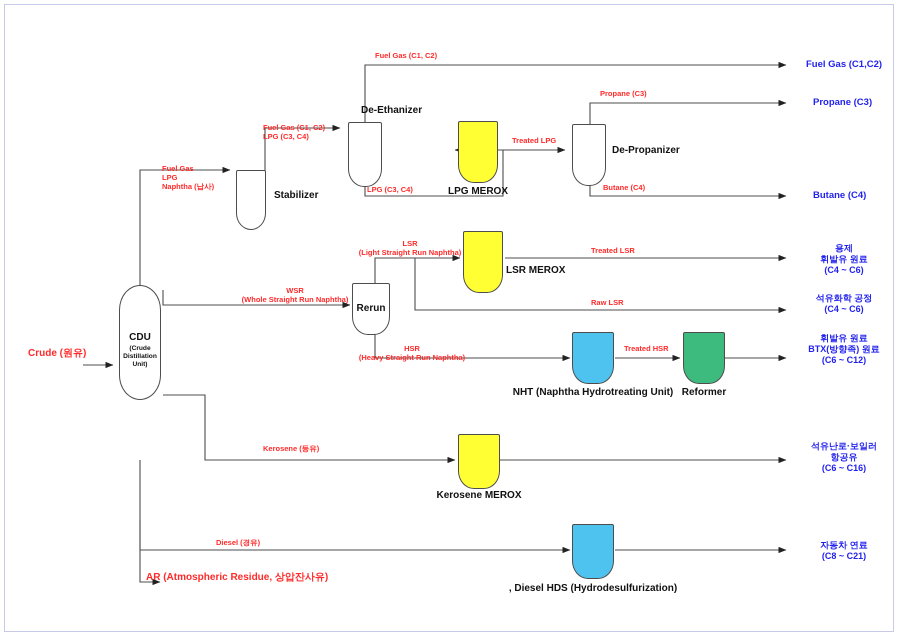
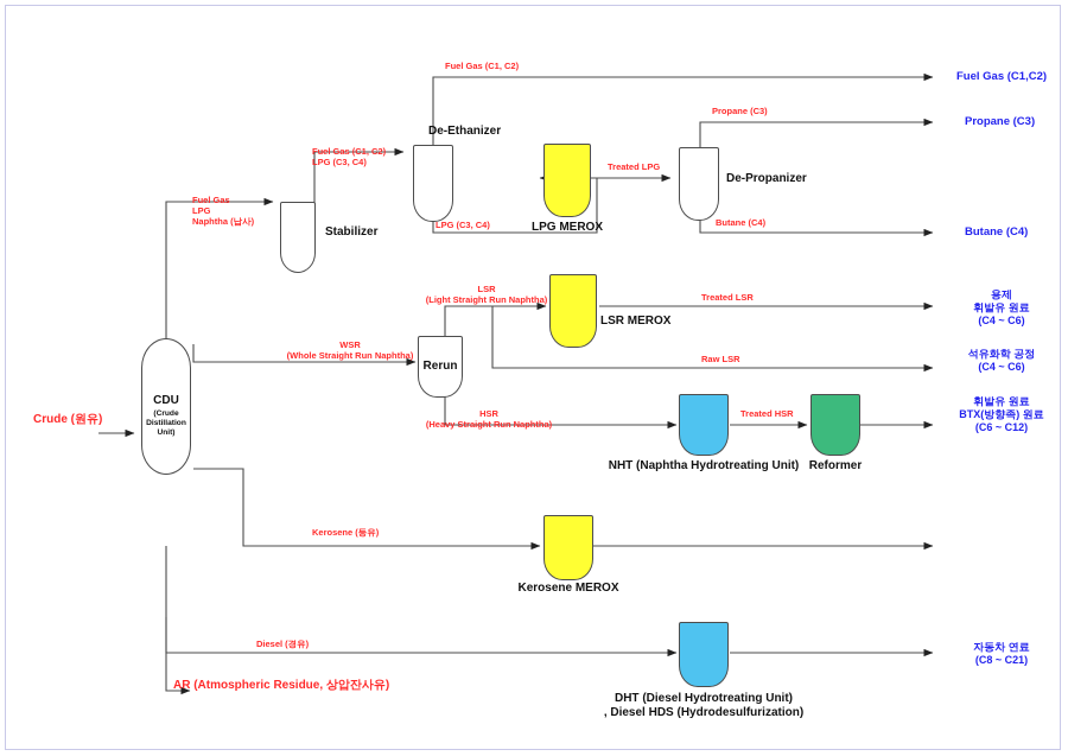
  CDU
  Stabilizer
  De-Ethanizer
  LPG MEROX
  De-Propanizer
  Rerun
  LSR MEROX
  NHT (Naphtha Hydrotreating Unit)
  Reformer
  Kerosene MEROX
+ DHT (Diesel Hydrotreating Unit)
  , Diesel HDS (Hydrodesulfurization)
  Crude (원유)
  Fuel Gas
  LPG
  Naphtha (납사)
  Fuel Gas (C1, C2)
  LPG (C3, C4)
  Fuel Gas (C1, C2)
  LPG (C3, C4)
  Treated LPG
  Propane (C3)
  Butane (C4)
  WSR
  (Whole Straight Run Naphtha)
  LSR
  (Light Straight Run Naphtha)
  Treated LSR
  Raw LSR
  HSR
  (Heavy Straight Run Naphtha)
  Treated HSR
  Kerosene (등유)
  Diesel (경유)
  AR (Atmospheric Residue, 상압잔사유)
  Fuel Gas (C1,C2)
  Propane (C3)
  Butane (C4)
  용제
  휘발유 원료
  (C4 ~ C6)
  석유화학 공정
  (C4 ~ C6)
  휘발유 원료
  BTX(방향족) 원료
  (C6 ~ C12)
- 석유난로·보일러
- 항공유
- (C6 ~ C16)
  자동차 연료
  (C8 ~ C21)
